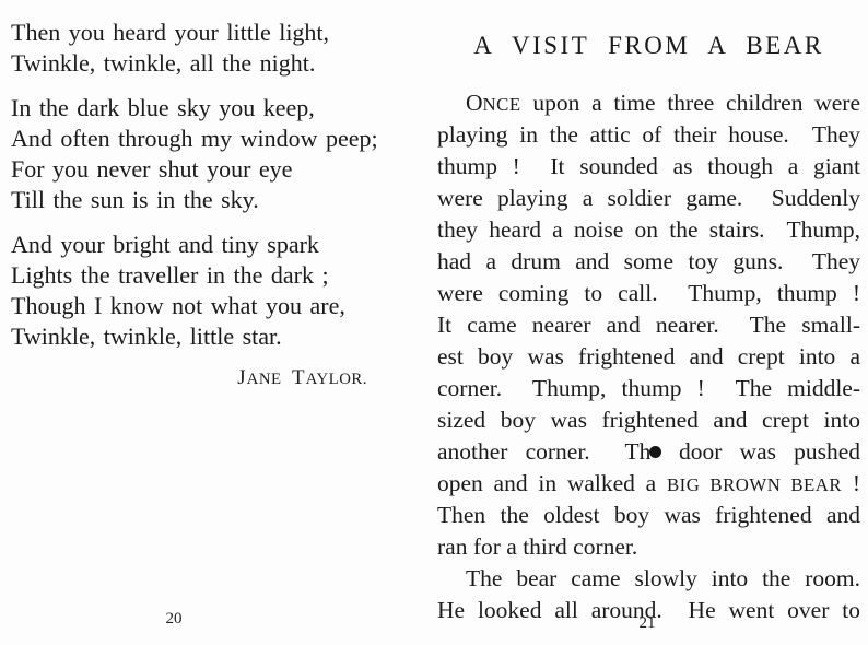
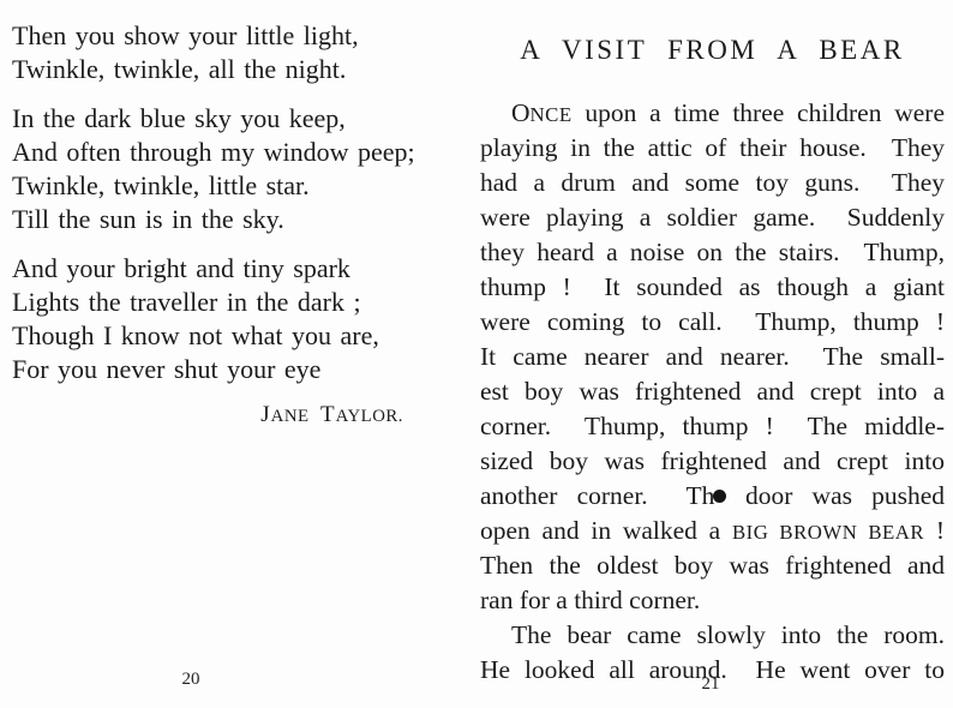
- Then you heard your little light,
+ Then you show your little light,
  Twinkle, twinkle, all the night.
  In the dark blue sky you keep,
  And often through my window peep;
- For you never shut your eye
+ Twinkle, twinkle, little star.
  Till the sun is in the sky.
  And your bright and tiny spark
  Lights the traveller in the dark ;
  Though I know not what you are,
- Twinkle, twinkle, little star.
+ For you never shut your eye
  JANE TAYLOR.
  20
  A VISIT FROM A BEAR
  ONCE upon a time three children were
  playing in the attic of their house. They
- thump ! It sounded as though a giant
+ had a drum and some toy guns. They
  were playing a soldier game. Suddenly
  they heard a noise on the stairs. Thump,
- had a drum and some toy guns. They
+ thump ! It sounded as though a giant
  were coming to call. Thump, thump !
  It came nearer and nearer. The small-
  est boy was frightened and crept into a
  corner. Thump, thump ! The middle-
  sized boy was frightened and crept into
  another corner. The door was pushed
  open and in walked a BIG BROWN BEAR !
  Then the oldest boy was frightened and
  ran for a third corner.
  The bear came slowly into the room.
  He looked all around. He went over to
  21
